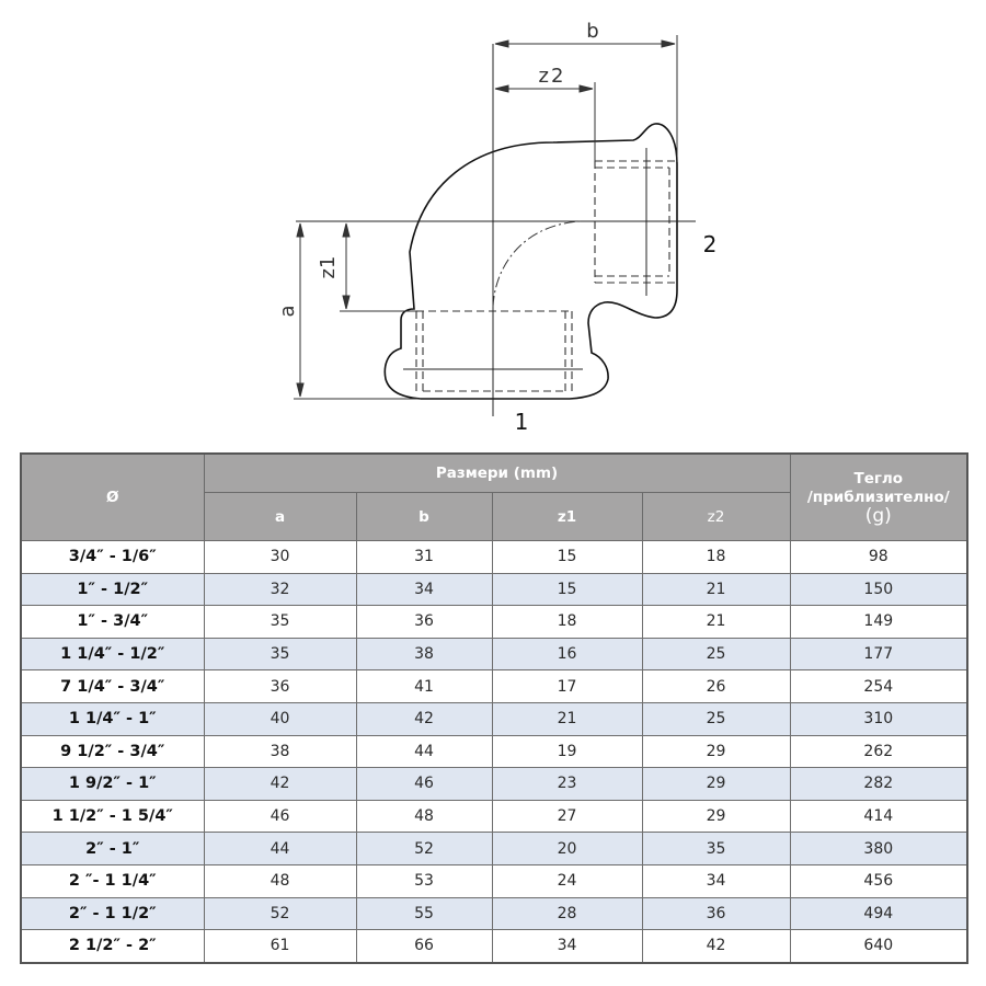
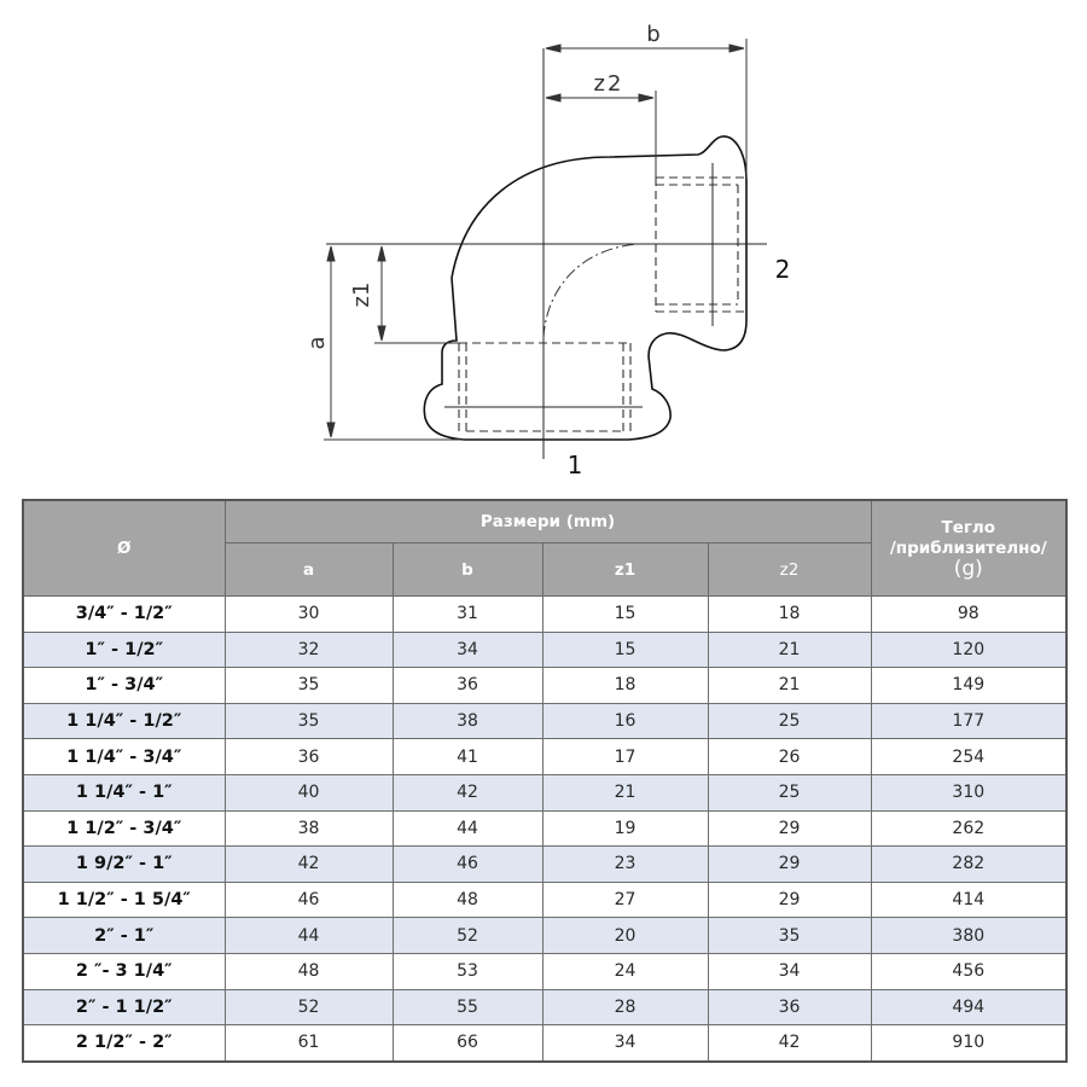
  b
  z2
  1
  2
  Ø	Размери (mm)	Тегло /приблизително/ (g)
  a	b	z1	z2
- 3/4″ - 1/6″	30	31	15	18	98
+ 3/4″ - 1/2″	30	31	15	18	98
- 1″ - 1/2″	32	34	15	21	150
+ 1″ - 1/2″	32	34	15	21	120
  1″ - 3/4″	35	36	18	21	149
  1 1/4″ - 1/2″	35	38	16	25	177
- 7 1/4″ - 3/4″	36	41	17	26	254
+ 1 1/4″ - 3/4″	36	41	17	26	254
  1 1/4″ - 1″	40	42	21	25	310
- 9 1/2″ - 3/4″	38	44	19	29	262
+ 1 1/2″ - 3/4″	38	44	19	29	262
  1 9/2″ - 1″	42	46	23	29	282
  1 1/2″ - 1 5/4″	46	48	27	29	414
  2″ - 1″	44	52	20	35	380
- 2 ″- 1 1/4″	48	53	24	34	456
+ 2 ″- 3 1/4″	48	53	24	34	456
  2″ - 1 1/2″	52	55	28	36	494
- 2 1/2″ - 2″	61	66	34	42	640
+ 2 1/2″ - 2″	61	66	34	42	910
